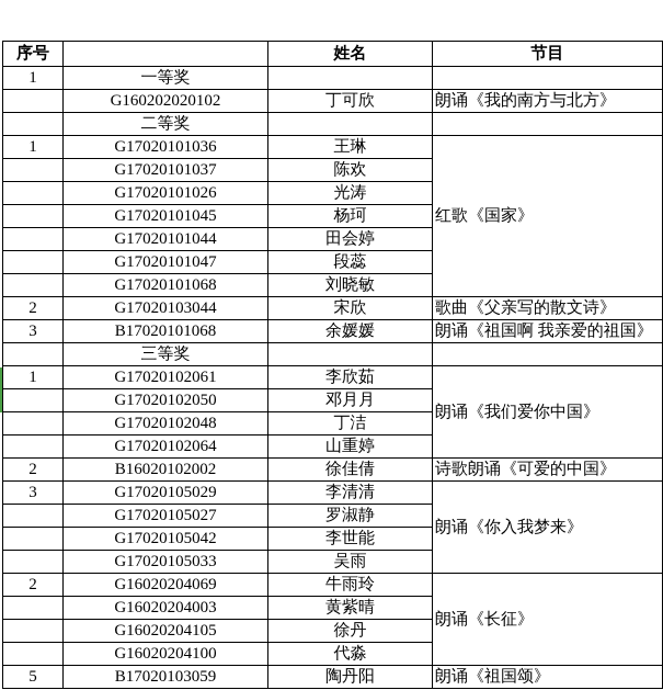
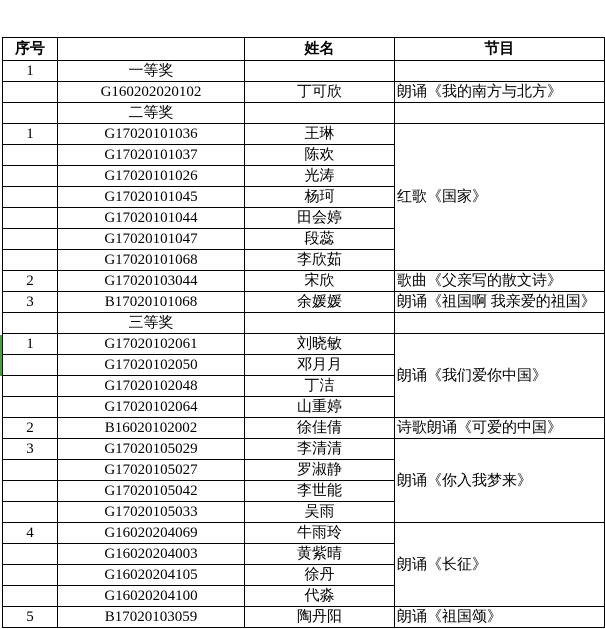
  序号		姓名	节目
  1	一等奖
  	G160202020102	丁可欣	朗诵《我的南方与北方》
  	二等奖
  1	G17020101036	王琳	红歌《国家》
  	G17020101037	陈欢
  	G17020101026	光涛
  	G17020101045	杨珂
  	G17020101044	田会婷
  	G17020101047	段蕊
- 	G17020101068	刘晓敏
+ 	G17020101068	李欣茹
  2	G17020103044	宋欣	歌曲《父亲写的散文诗》
  3	B17020101068	余媛媛	朗诵《祖国啊 我亲爱的祖国》
  	三等奖
- 1	G17020102061	李欣茹	朗诵《我们爱你中国》
+ 1	G17020102061	刘晓敏	朗诵《我们爱你中国》
  	G17020102050	邓月月
  	G17020102048	丁洁
  	G17020102064	山重婷
  2	B16020102002	徐佳倩	诗歌朗诵《可爱的中国》
  3	G17020105029	李清清	朗诵《你入我梦来》
  	G17020105027	罗淑静
  	G17020105042	李世能
  	G17020105033	吴雨
- 2	G16020204069	牛雨玲	朗诵《长征》
+ 4	G16020204069	牛雨玲	朗诵《长征》
  	G16020204003	黄紫晴
  	G16020204105	徐丹
  	G16020204100	代淼
  5	B17020103059	陶丹阳	朗诵《祖国颂》
